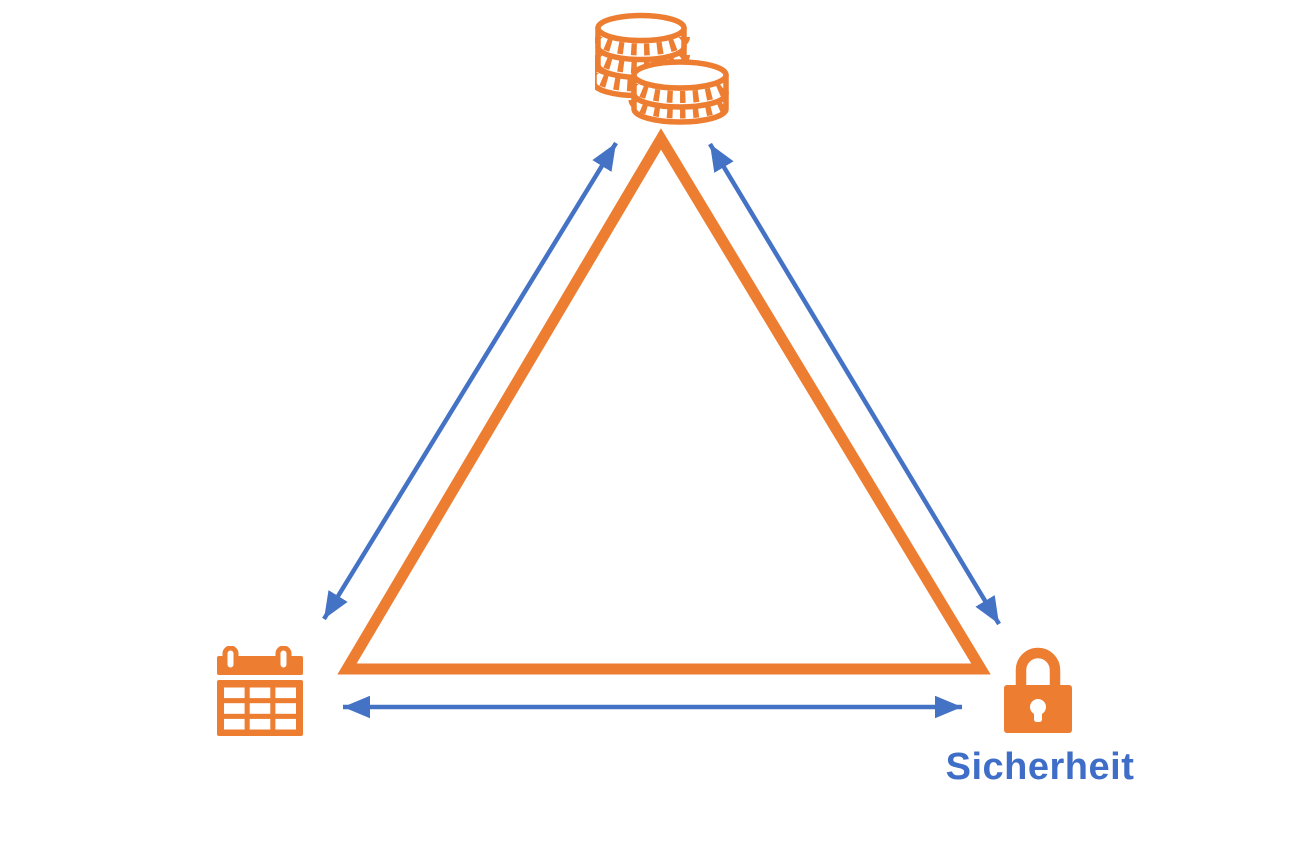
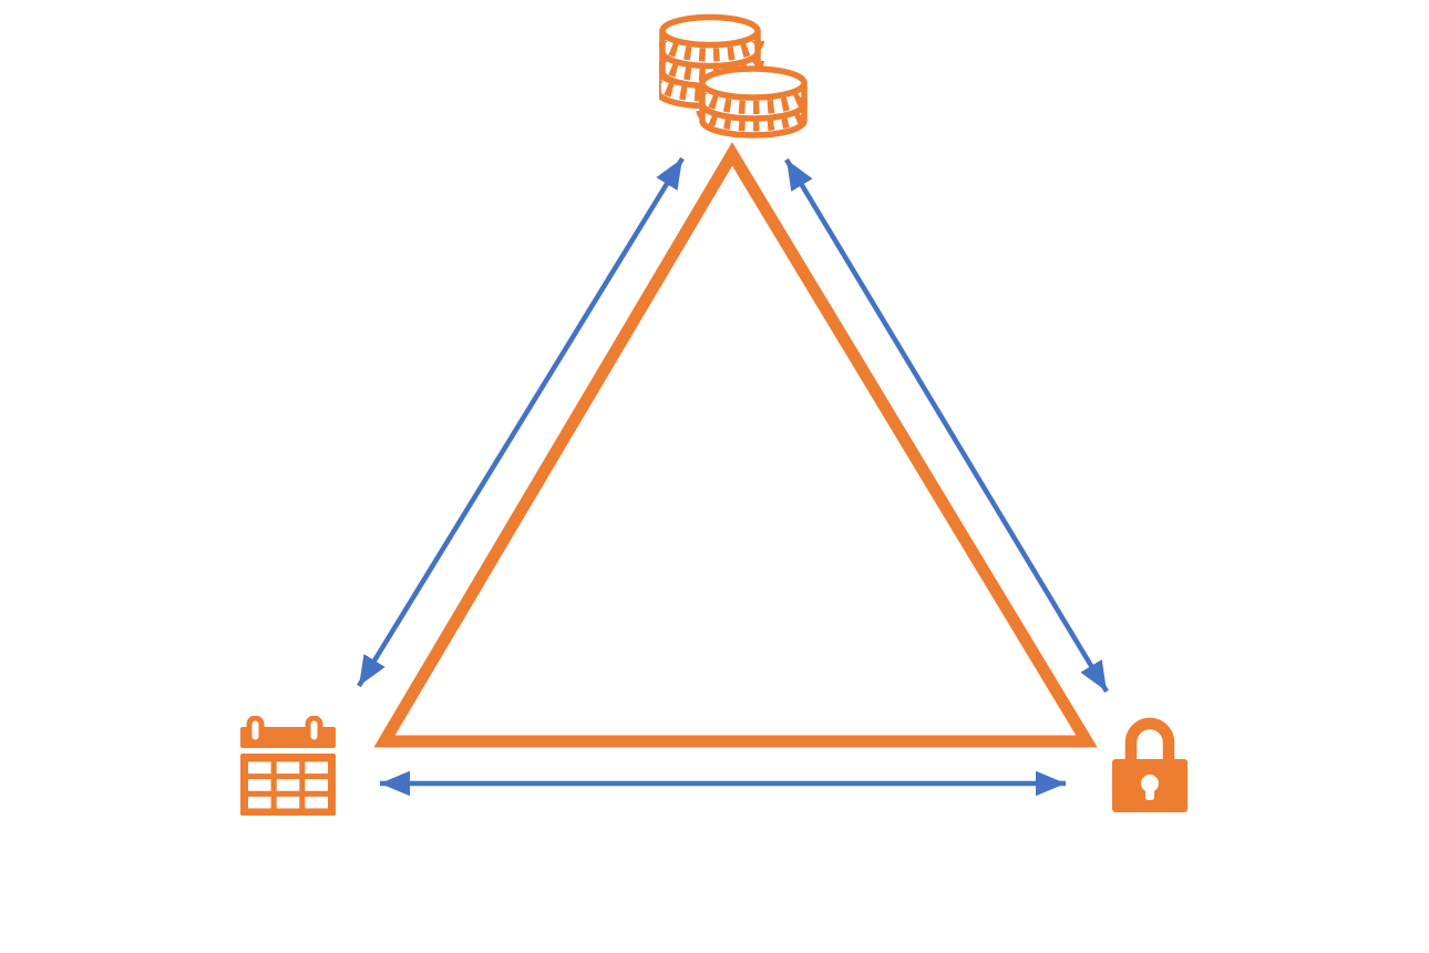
- Sicherheit
